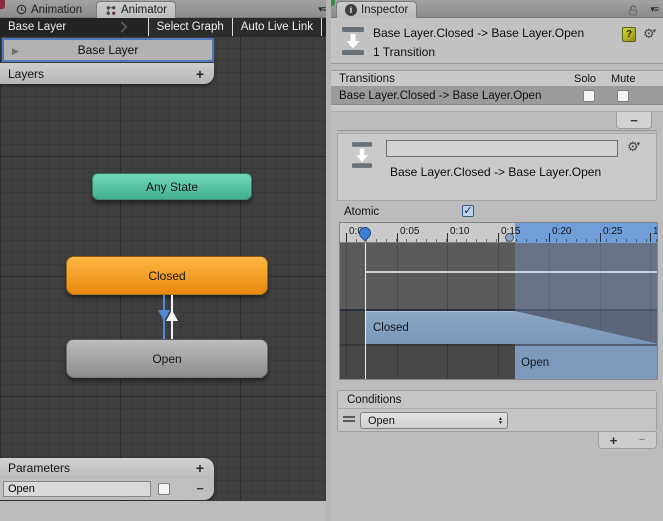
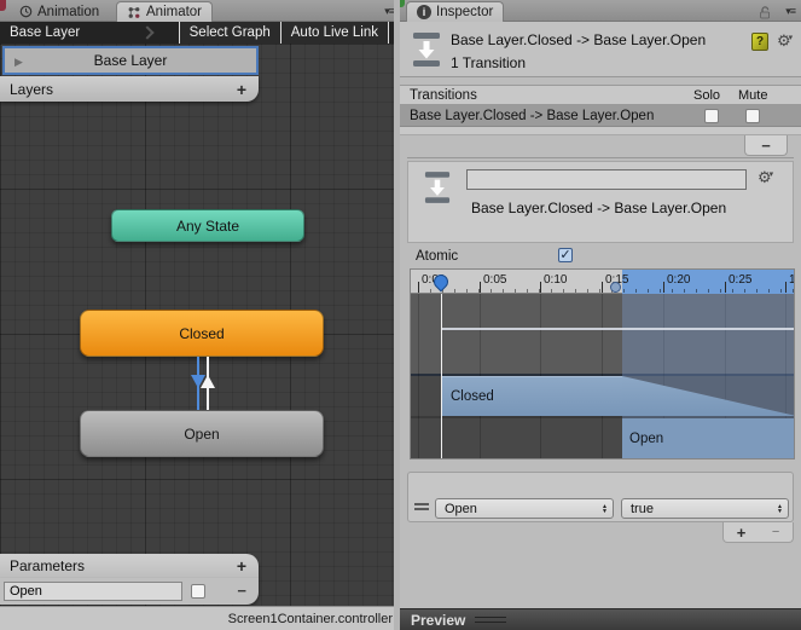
  Animation
  Animator
  ▾≡
  Base Layer
  Select Graph
  Auto Live Link
  ▶
  Base Layer
  Layers
  +
  Any State
  Closed
  Open
  Parameters
  +
  Open
  −
+ Screen1Container.controller
  i
  Inspector
  ▾≡
  Base Layer.Closed -> Base Layer.Open
  1 Transition
  ?
  Transitions
  Solo
  Mute
  Base Layer.Closed -> Base Layer.Open
  −
  Base Layer.Closed -> Base Layer.Open
  Atomic
  ✓
  Closed
  Open
  0:05
  0:10
  0:15
  0:20
  0:25
- Conditions
  Open
+ true
  +
  −
+ Preview
